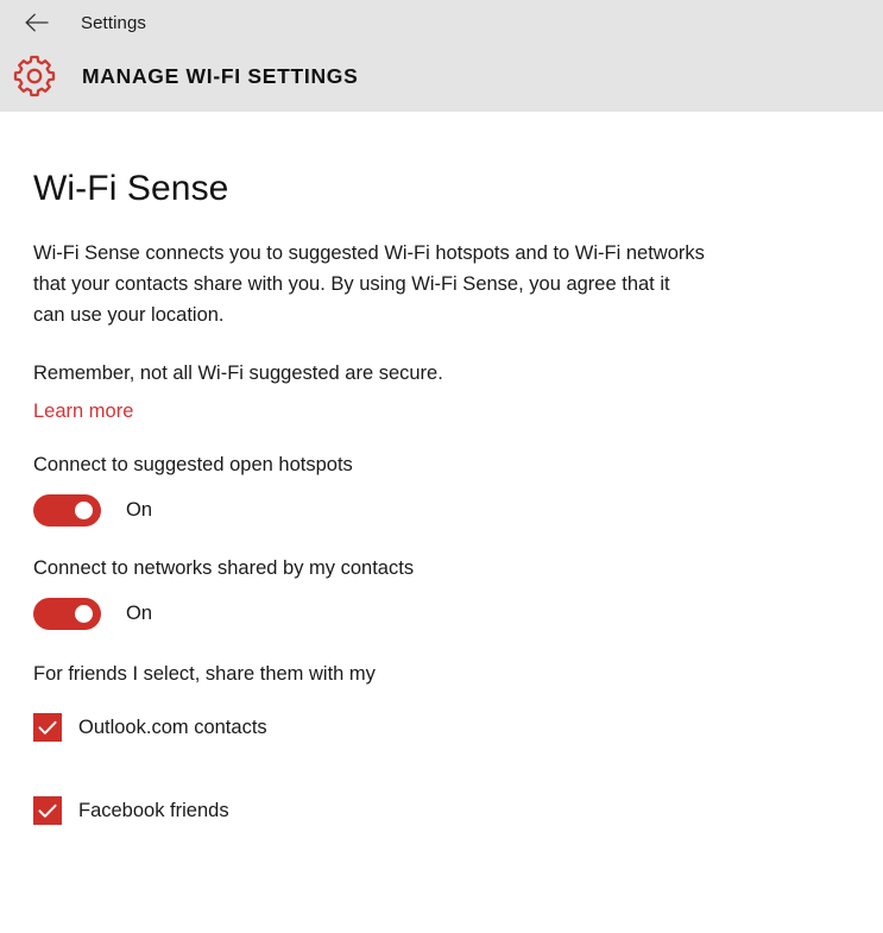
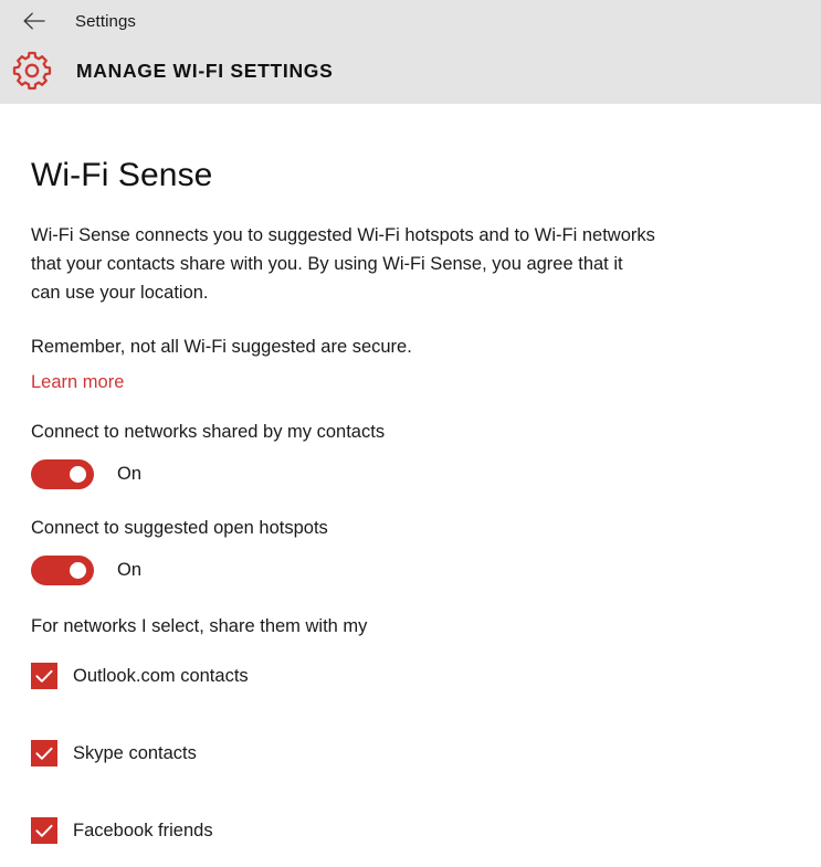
  Settings
  MANAGE WI-FI SETTINGS
  Wi-Fi Sense
  Wi-Fi Sense connects you to suggested Wi-Fi hotspots and to Wi-Fi networks that your contacts share with you. By using Wi-Fi Sense, you agree that it can use your location.
  Remember, not all Wi-Fi suggested are secure.
  Learn more
- Connect to suggested open hotspots
+ Connect to networks shared by my contacts
  On
- Connect to networks shared by my contacts
+ Connect to suggested open hotspots
  On
- For friends I select, share them with my
+ For networks I select, share them with my
  Outlook.com contacts
+ Skype contacts
  Facebook friends
